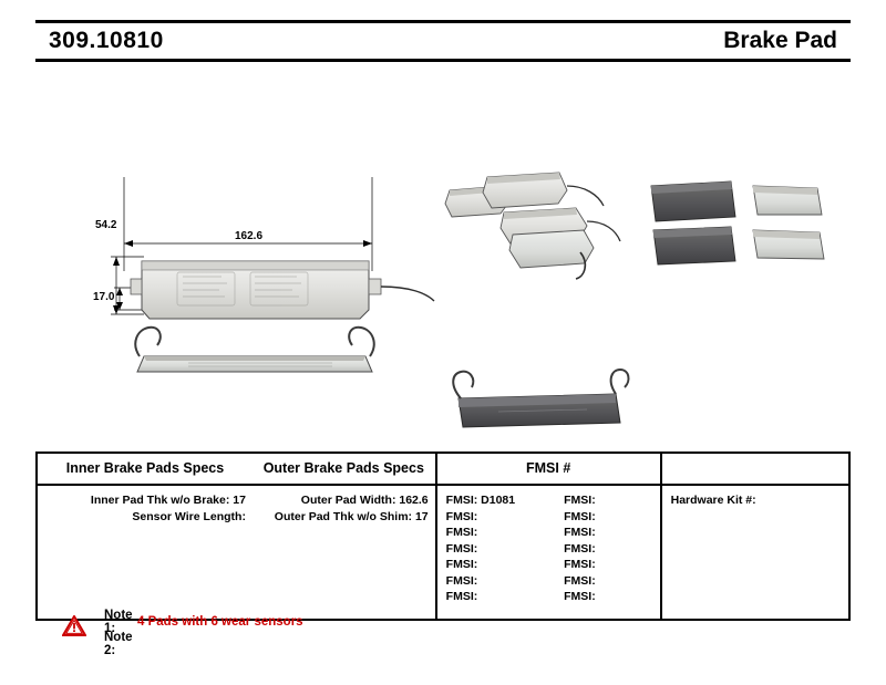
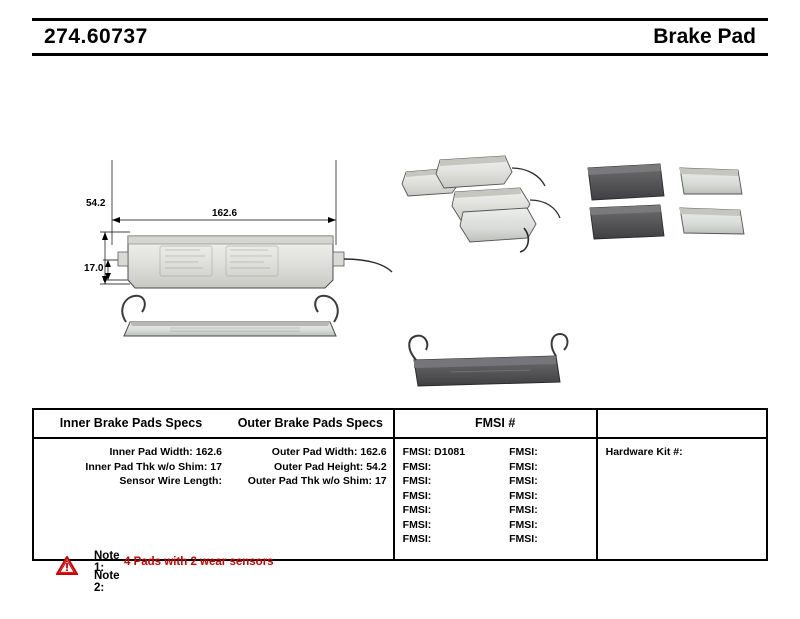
- 309.10810
+ 274.60737
  Brake Pad
  162.6
  54.2
  17.0
  Inner Brake Pads Specs
  Outer Brake Pads Specs
  FMSI #
+ Inner Pad Width: 162.6
- Inner Pad Thk w/o Brake: 17
+ Inner Pad Thk w/o Shim: 17
  Sensor Wire Length:
  Outer Pad Width: 162.6
+ Outer Pad Height: 54.2
  Outer Pad Thk w/o Shim: 17
  FMSI: D1081
  FMSI:
  FMSI:
  FMSI:
  FMSI:
  FMSI:
  FMSI:
  FMSI:
  FMSI:
  FMSI:
  FMSI:
  FMSI:
  FMSI:
  FMSI:
  Hardware Kit #:
  Note 1:
- 4 Pads with 6 wear sensors
+ 4 Pads with 2 wear sensors
  Note 2:
